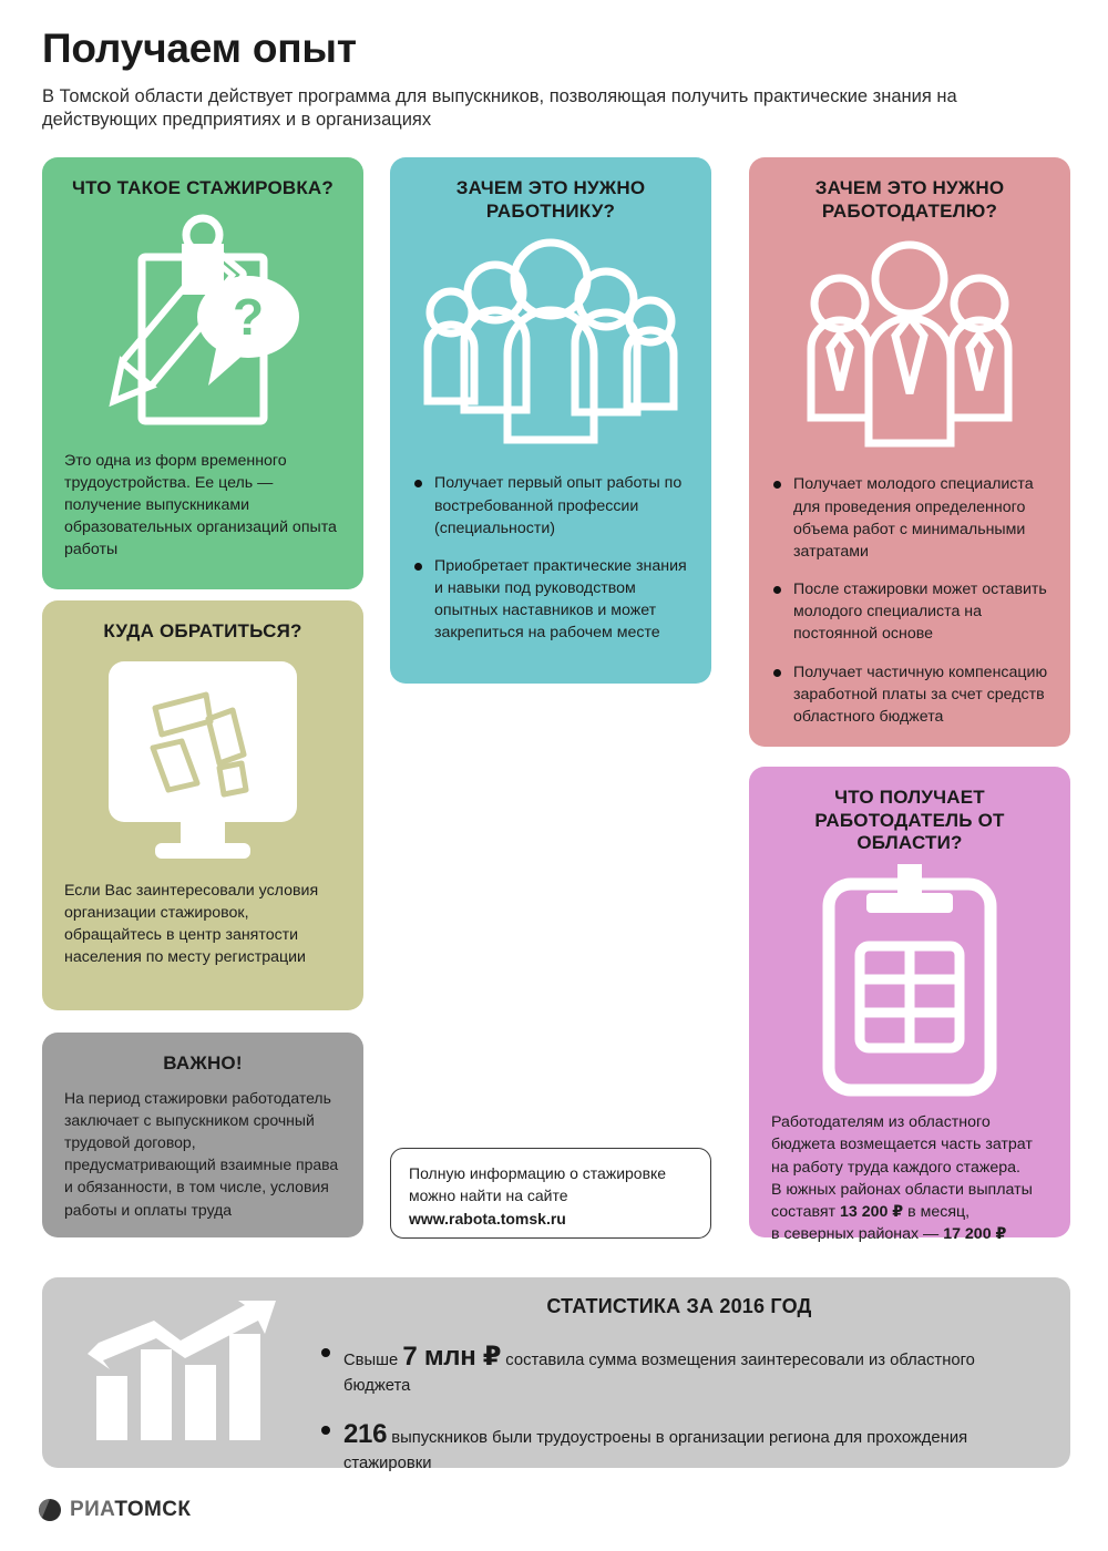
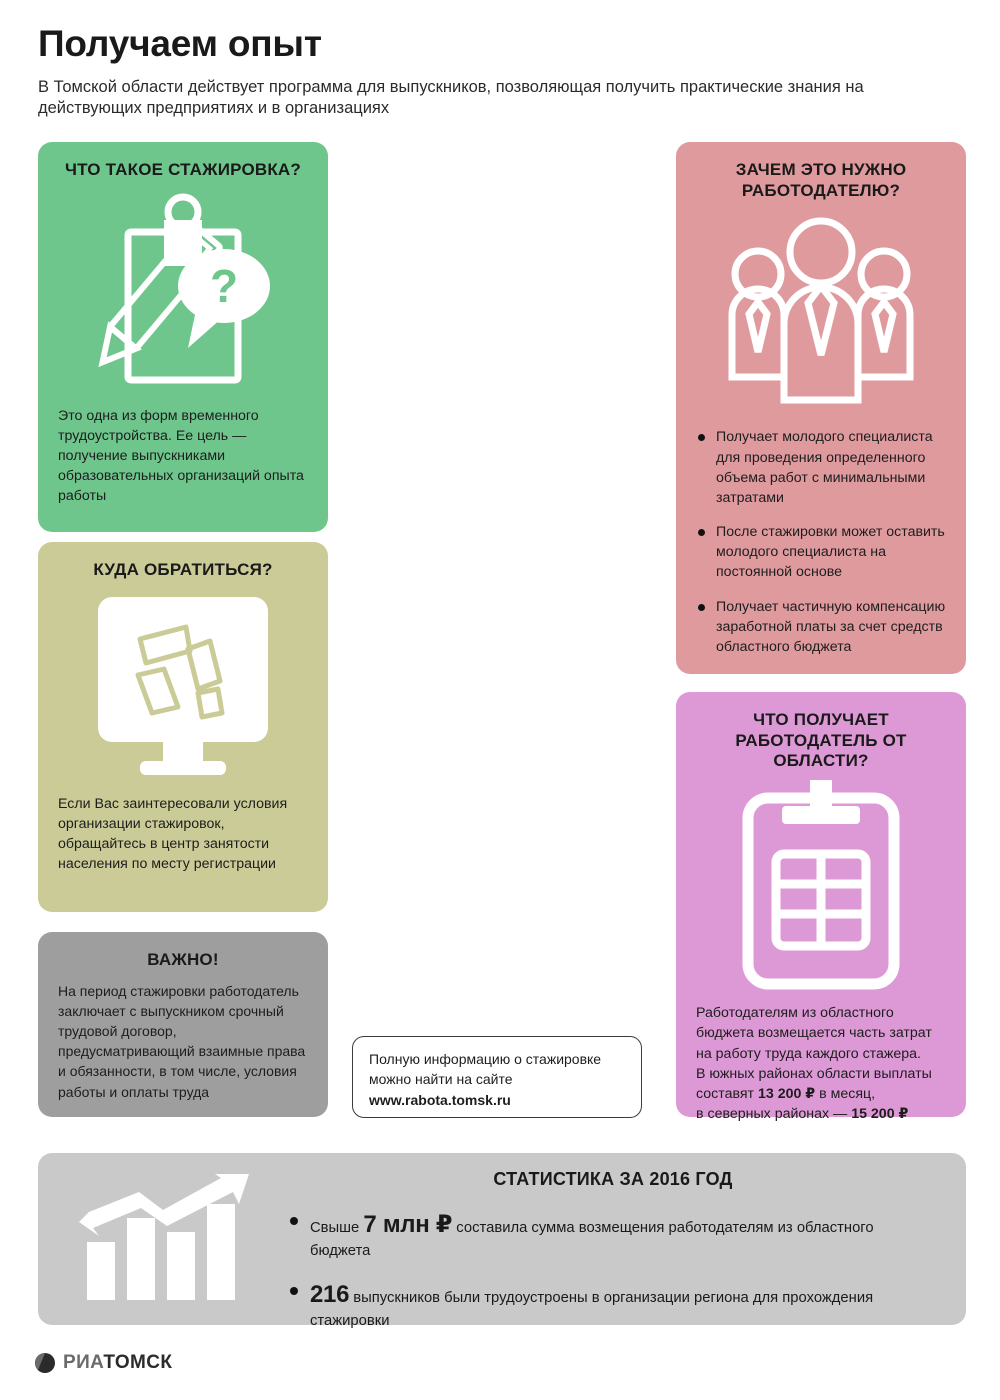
  Получаем опыт
  В Томской области действует программа для выпускников, позволяющая получить практические знания на действующих предприятиях и в организациях
  ЧТО ТАКОЕ СТАЖИРОВКА?
  ?
  Это одна из форм временного трудоустройства. Ее цель — получение выпускниками образовательных организаций опыта работы
- ЗАЧЕМ ЭТО НУЖНО РАБОТНИКУ?
- Получает первый опыт работы по востребованной профессии (специальности)
- Приобретает практические знания и навыки под руководством опытных наставников и может закрепиться на рабочем месте
  ЗАЧЕМ ЭТО НУЖНО РАБОТОДАТЕЛЮ?
  Получает молодого специалиста для проведения определенного объема работ с минимальными затратами
  После стажировки может оставить молодого специалиста на постоянной основе
  Получает частичную компенсацию заработной платы за счет средств областного бюджета
  КУДА ОБРАТИТЬСЯ?
  Если Вас заинтересовали условия организации стажировок, обращайтесь в центр занятости населения по месту регистрации
  ВАЖНО!
  На период стажировки работодатель заключает с выпускником срочный трудовой договор, предусматривающий взаимные права и обязанности, в том числе, условия работы и оплаты труда
  ЧТО ПОЛУЧАЕТ РАБОТОДАТЕЛЬ ОТ ОБЛАСТИ?
  Работодателям из областного
  бюджета возмещается часть затрат
  на работу труда каждого стажера.
  В южных районах области выплаты
  составят 13 200 ₽ в месяц,
- в северных районах — 17 200 ₽
+ в северных районах — 15 200 ₽
  Полную информацию о стажировке
  можно найти на сайте
  www.rabota.tomsk.ru
  СТАТИСТИКА ЗА 2016 ГОД
- Свыше 7 млн ₽ составила сумма возмещения заинтересовали из областного бюджета
+ Свыше 7 млн ₽ составила сумма возмещения работодателям из областного бюджета
  216 выпускников были трудоустроены в организации региона для прохождения стажировки
  РИАТОМСК
